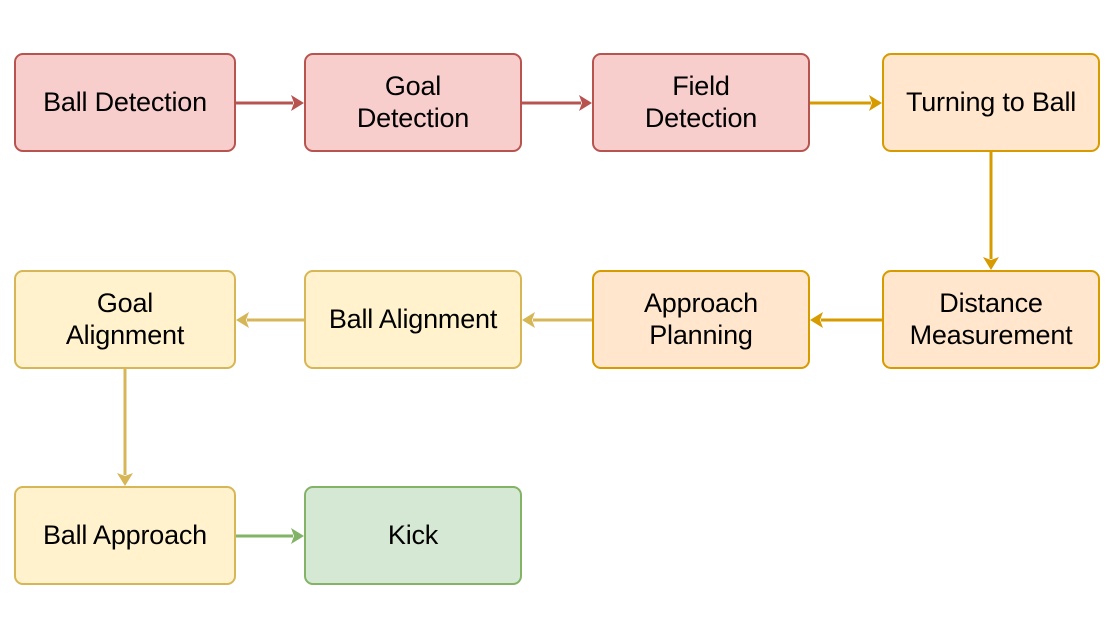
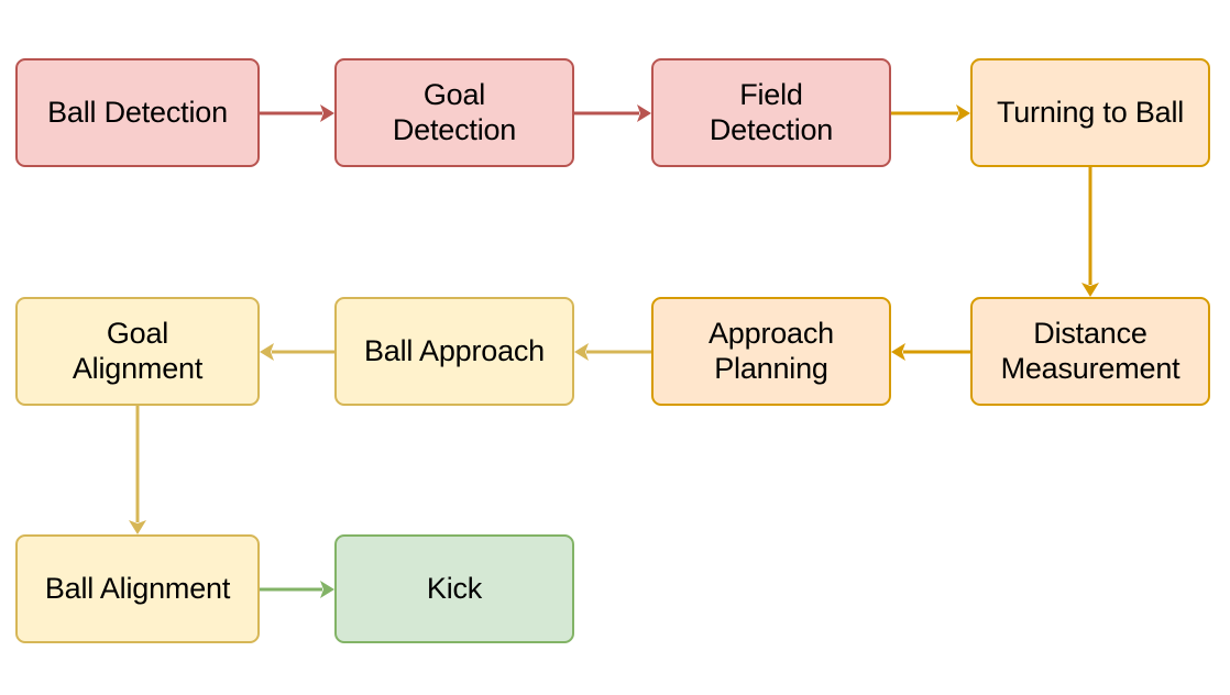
  Ball Detection
  Goal
  Detection
  Field
  Detection
  Turning to Ball
  Goal
  Alignment
- Ball Alignment
+ Ball Approach
  Approach
  Planning
  Distance
  Measurement
- Ball Approach
+ Ball Alignment
  Kick
